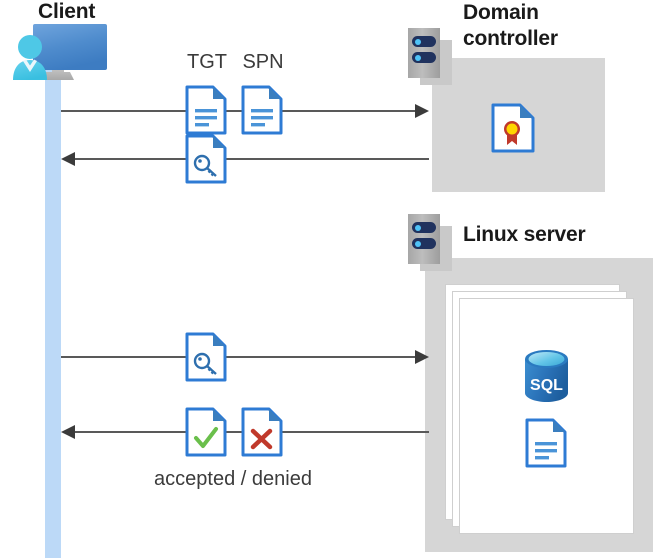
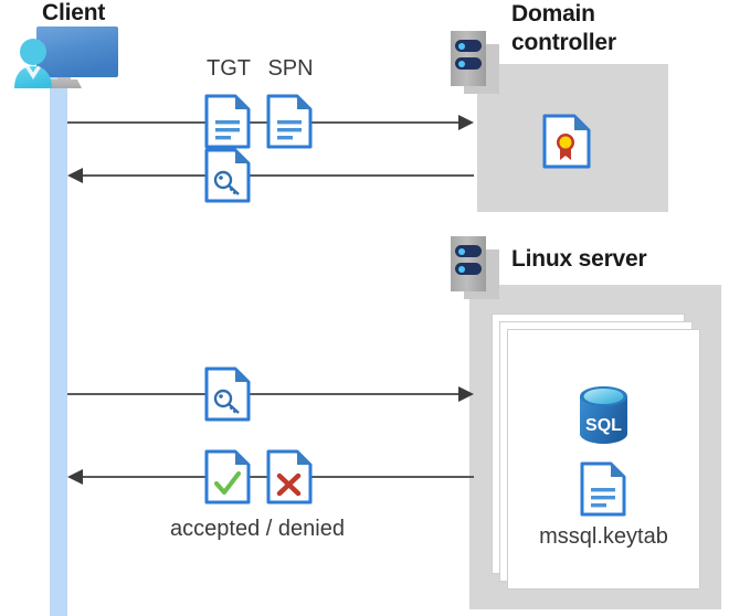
  Client
  Domain
  controller
  Linux server
  SQL
+ mssql.keytab
  TGT
  SPN
  accepted / denied
